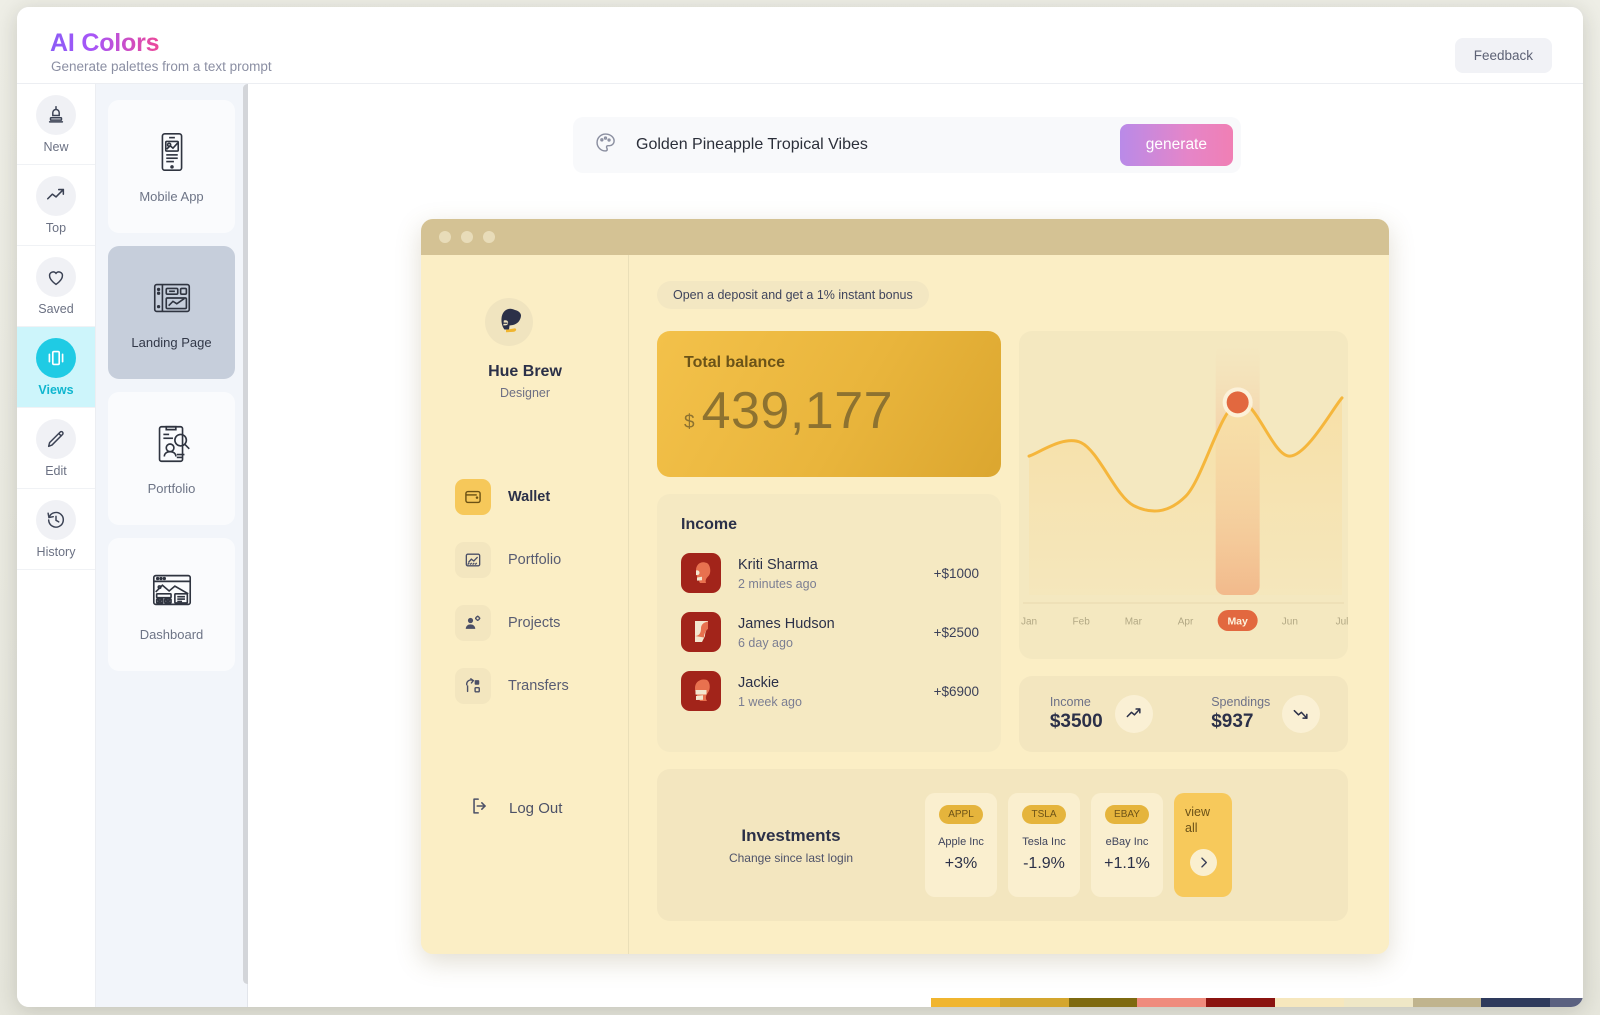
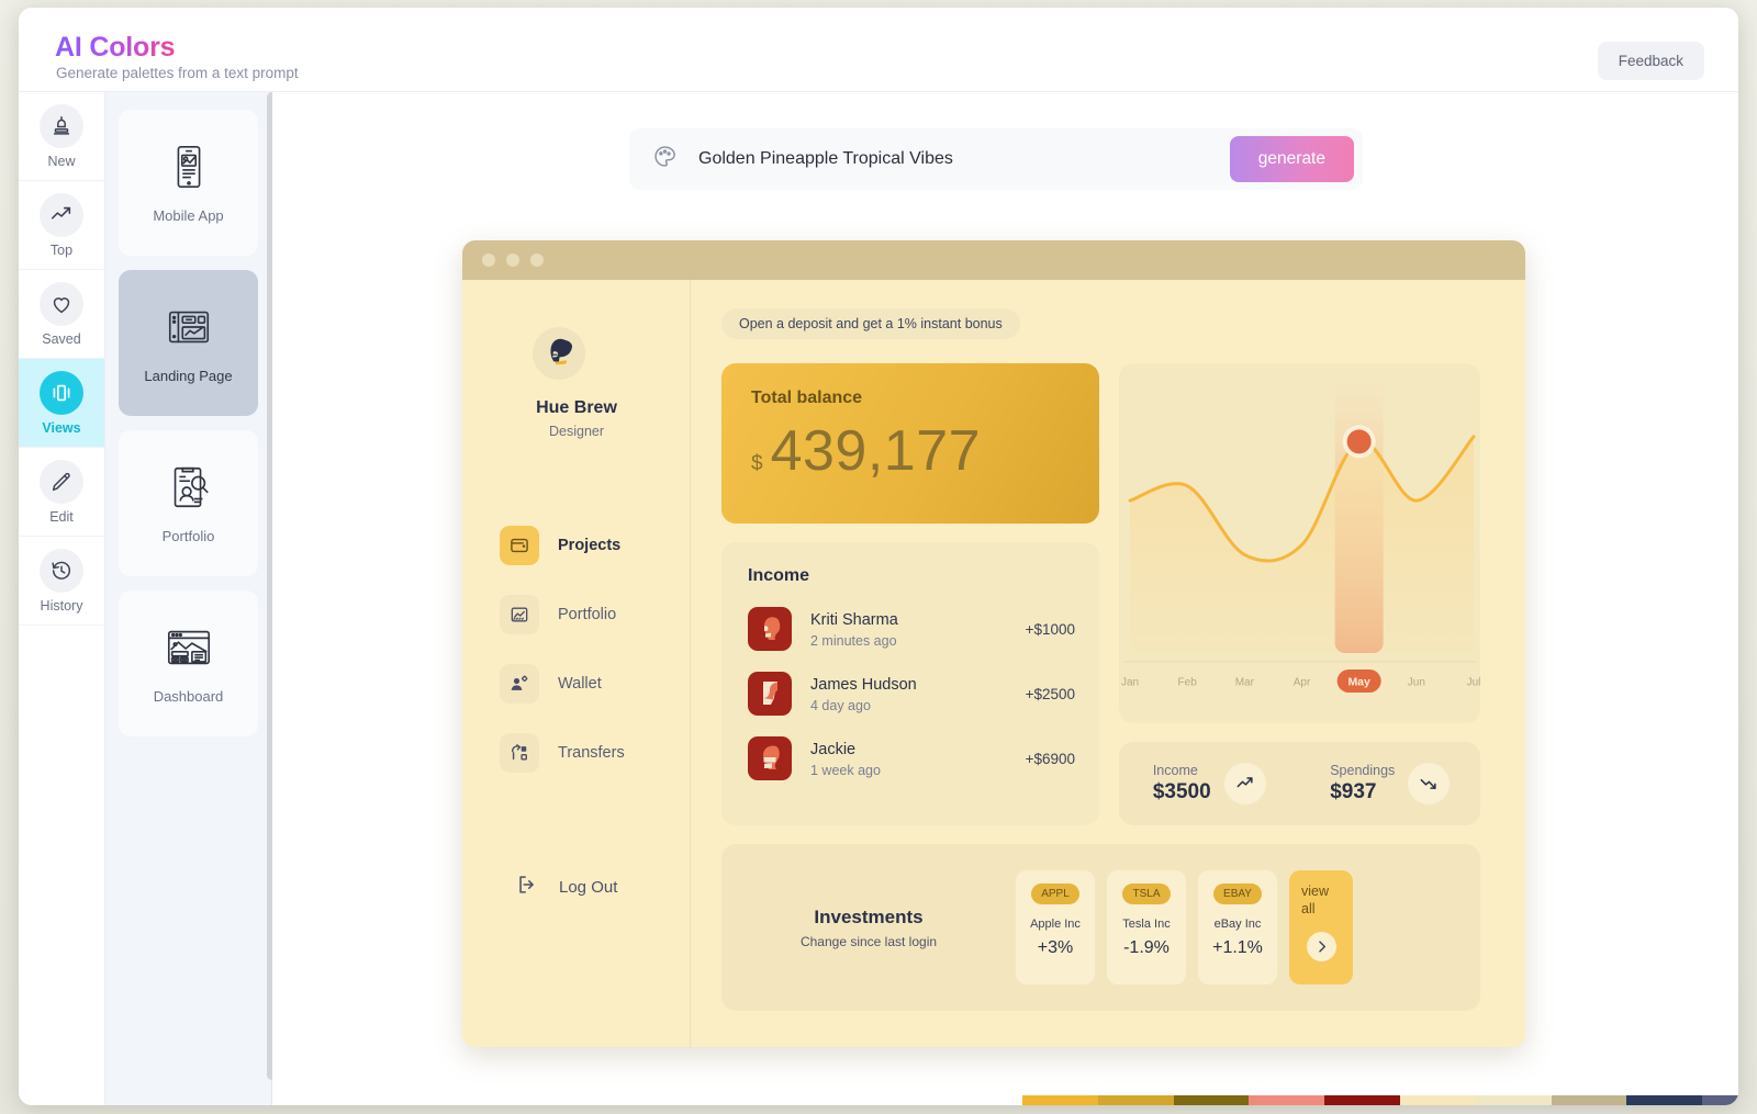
  AI Colors
  Generate palettes from a text prompt
  Feedback
  New
  Top
  Saved
  Views
  Edit
  History
  Mobile App
  Landing Page
  Portfolio
  Dashboard
  Golden Pineapple Tropical Vibes
  generate
  Hue Brew
  Designer
- Wallet
+ Projects
  Portfolio
- Projects
+ Wallet
  Transfers
  Log Out
  Open a deposit and get a 1% instant bonus
  Total balance
  $
  439,177
  Income
  Kriti Sharma
  2 minutes ago
  +$1000
  James Hudson
- 6 day ago
+ 4 day ago
  +$2500
  Jackie
  1 week ago
  +$6900
  Jan
  Feb
  Mar
  Apr
  May
  Jun
  Jul
  Income
  $3500
  Spendings
  $937
  Investments
  Change since last login
  APPL
  Apple Inc
  +3%
  TSLA
  Tesla Inc
  -1.9%
  EBAY
  eBay Inc
  +1.1%
  view all
